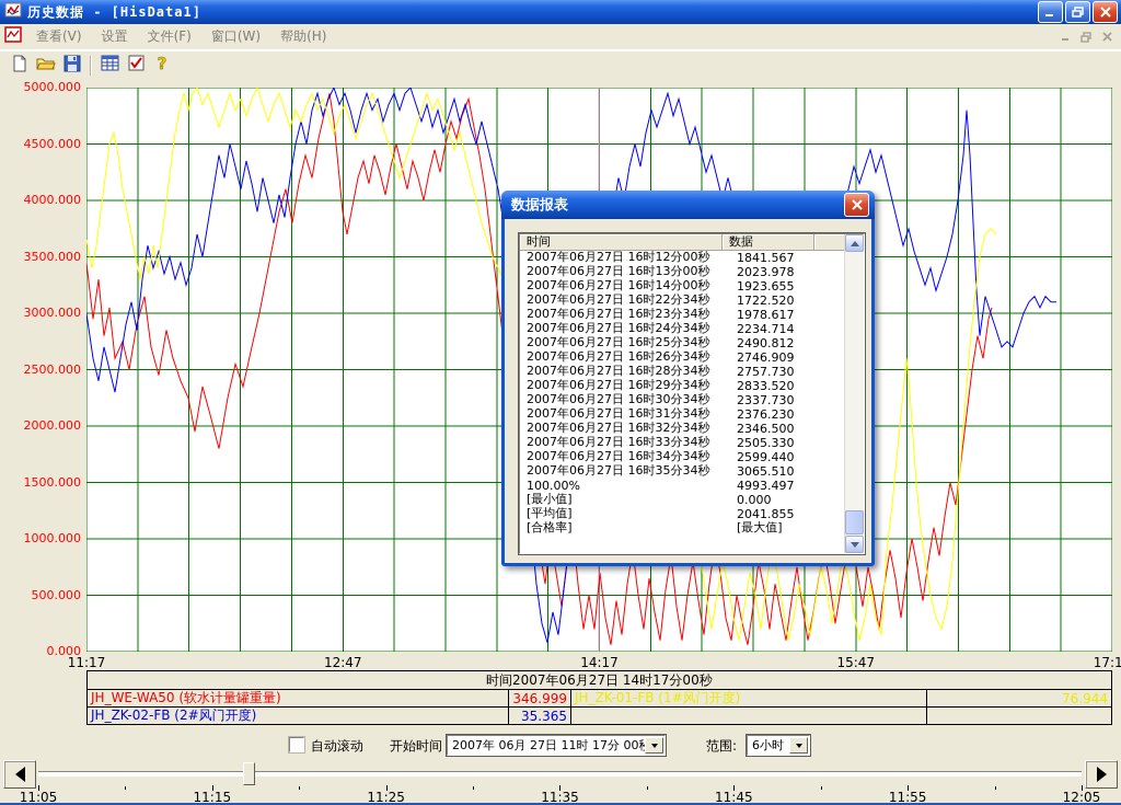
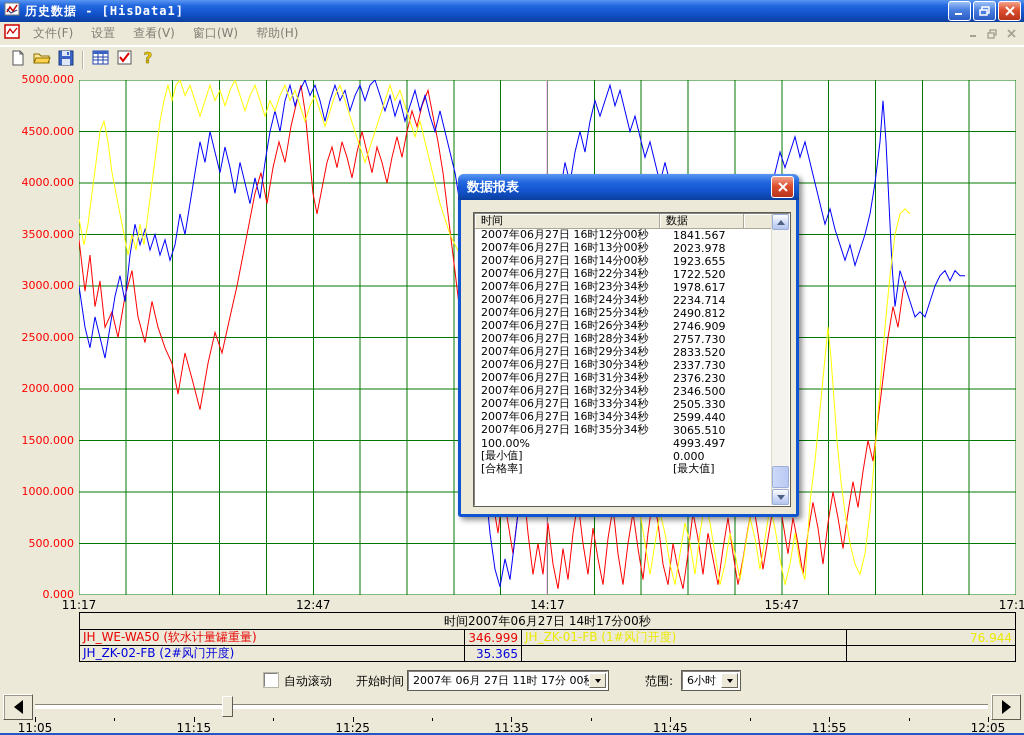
  历史数据 - [HisData1]
- 查看(V)
+ 文件(F)
  设置
- 文件(F)
+ 查看(V)
  窗口(W)
  帮助(H)
  ?
  5000.000
  4500.000
  4000.000
  3500.000
  3000.000
  2500.000
  2000.000
  1500.000
  1000.000
  500.000
  0.000
  11:17
  12:47
  14:17
  15:47
  17:1
  时间2007年06月27日 14时17分00秒
  JH_WE-WA50 (软水计量罐重量)
  346.999
  JH_ZK-01-FB (1#风门开度)
  76.944
  JH_ZK-02-FB (2#风门开度)
  35.365
  自动滚动
  开始时间
  2007年 06月 27日 11时 17分 00
  范围:
  6小时
  11:05
  11:15
  11:25
  11:35
  11:45
  11:55
  12:05
  数据报表
  时间
  数据
  2007年06月27日 16时12分00秒
  1841.567
  2007年06月27日 16时13分00秒
  2023.978
  2007年06月27日 16时14分00秒
  1923.655
  2007年06月27日 16时22分34秒
  1722.520
  2007年06月27日 16时23分34秒
  1978.617
  2007年06月27日 16时24分34秒
  2234.714
  2007年06月27日 16时25分34秒
  2490.812
  2007年06月27日 16时26分34秒
  2746.909
  2007年06月27日 16时28分34秒
  2757.730
  2007年06月27日 16时29分34秒
  2833.520
  2007年06月27日 16时30分34秒
  2337.730
  2007年06月27日 16时31分34秒
  2376.230
  2007年06月27日 16时32分34秒
  2346.500
  2007年06月27日 16时33分34秒
  2505.330
  2007年06月27日 16时34分34秒
  2599.440
  2007年06月27日 16时35分34秒
  3065.510
  100.00%
  4993.497
  [最小值]
  0.000
- [平均值]
- 2041.855
  [合格率]
  [最大值]
